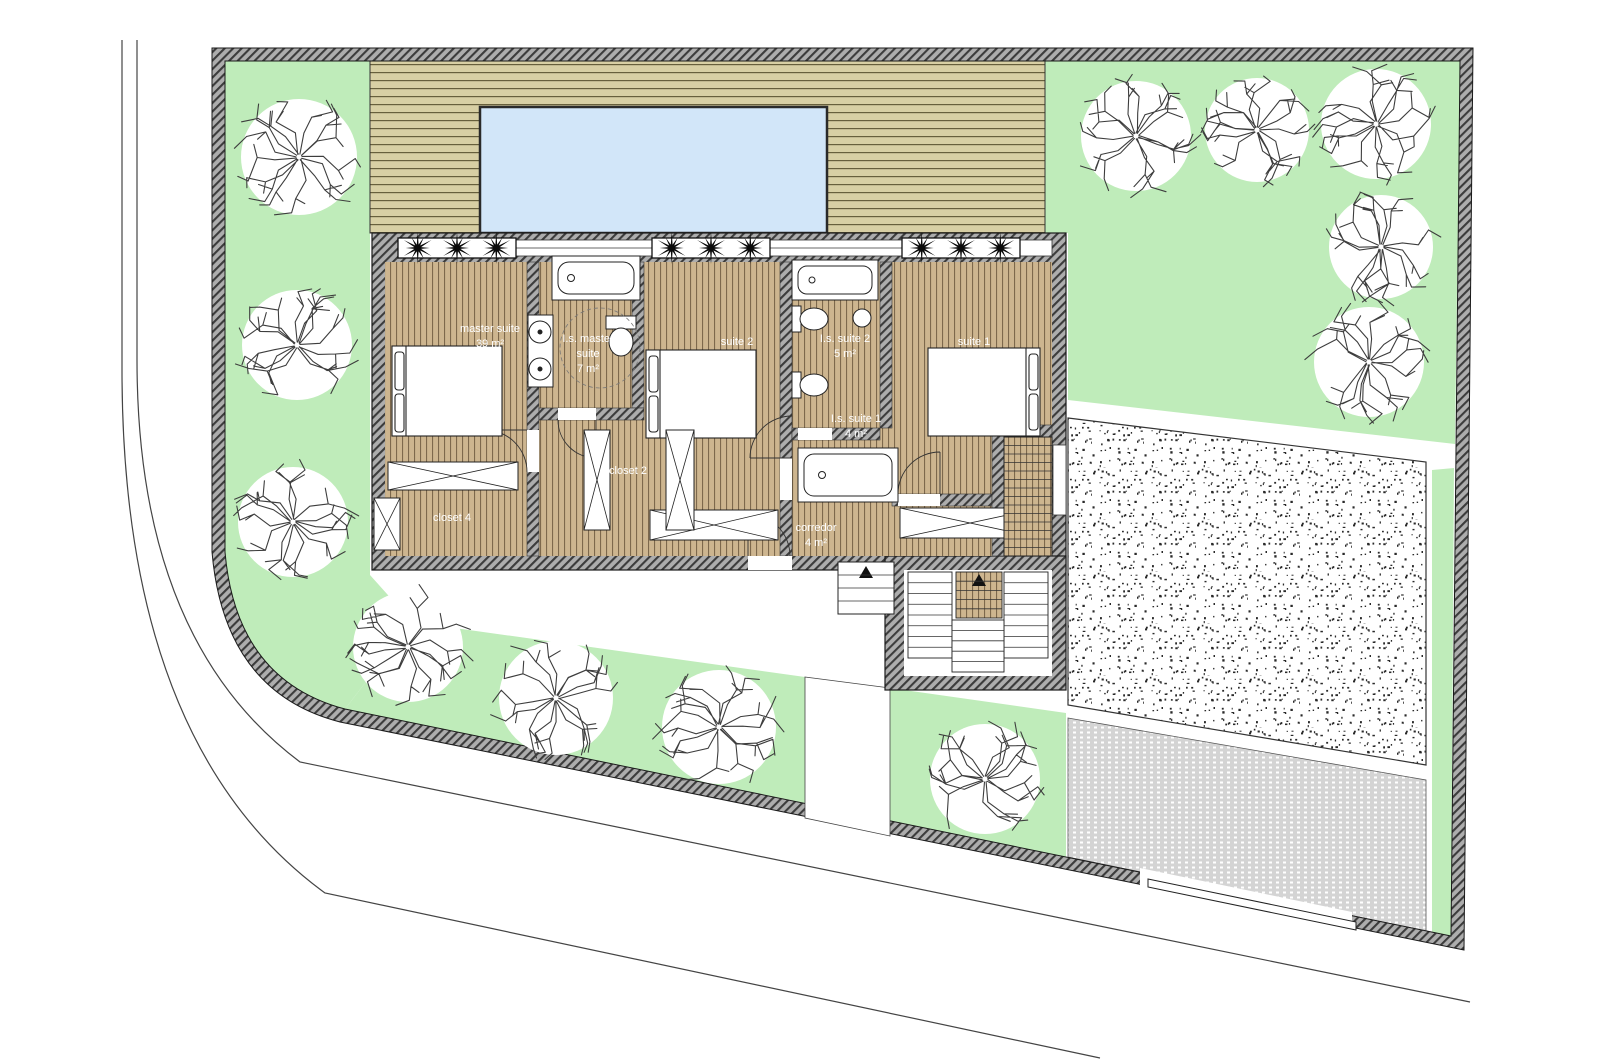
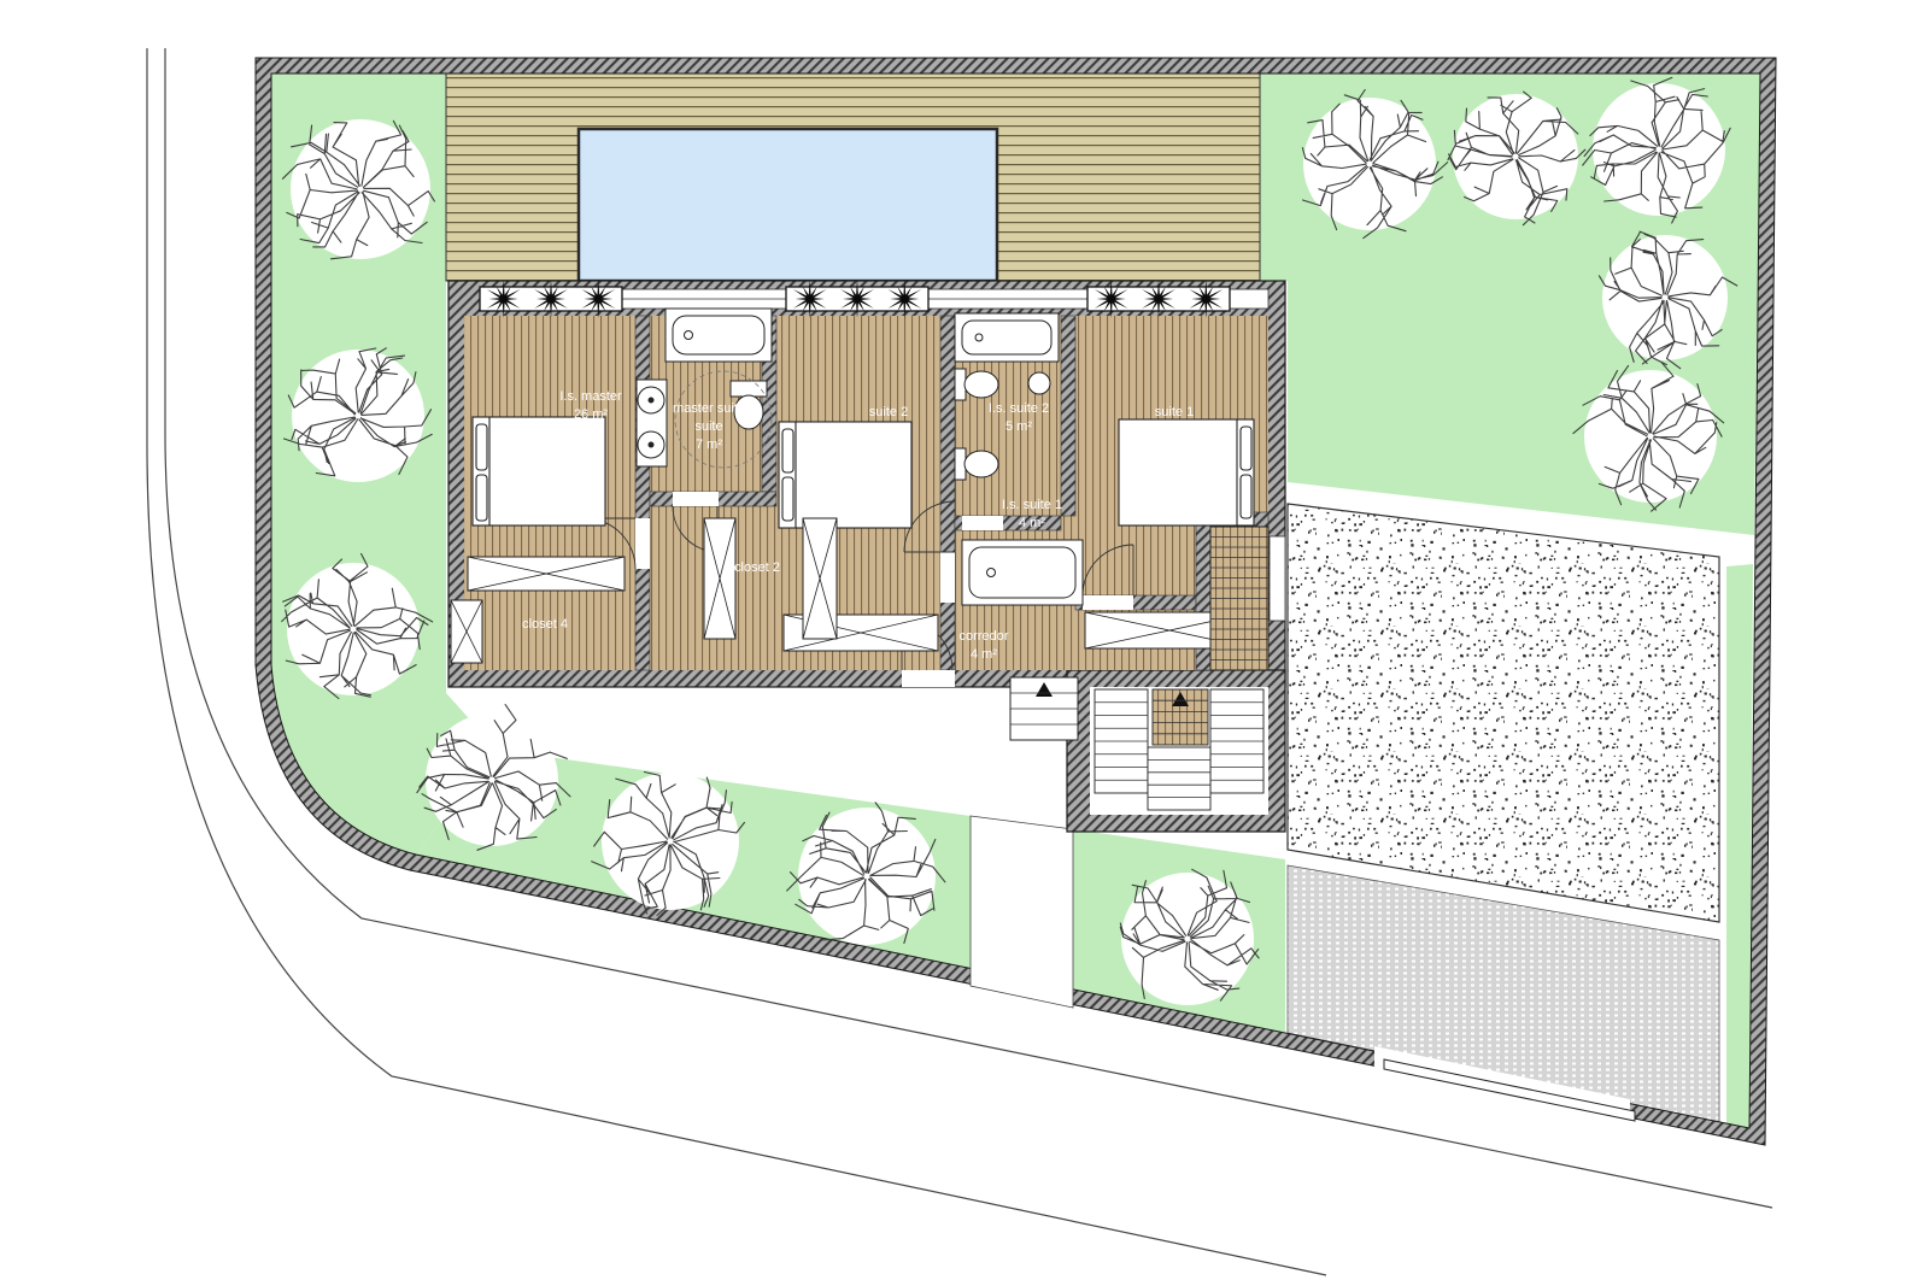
- master suite
+ I.s. master
- 39 m²
+ 26 m²
- I.s. master
+ master suite
  suite
  7 m²
  suite 2
  I.s. suite 2
  5 m²
  suite 1
  I.s. suite 1
  4 m²
  closet 2
  closet 4
  corredor
  4 m²
